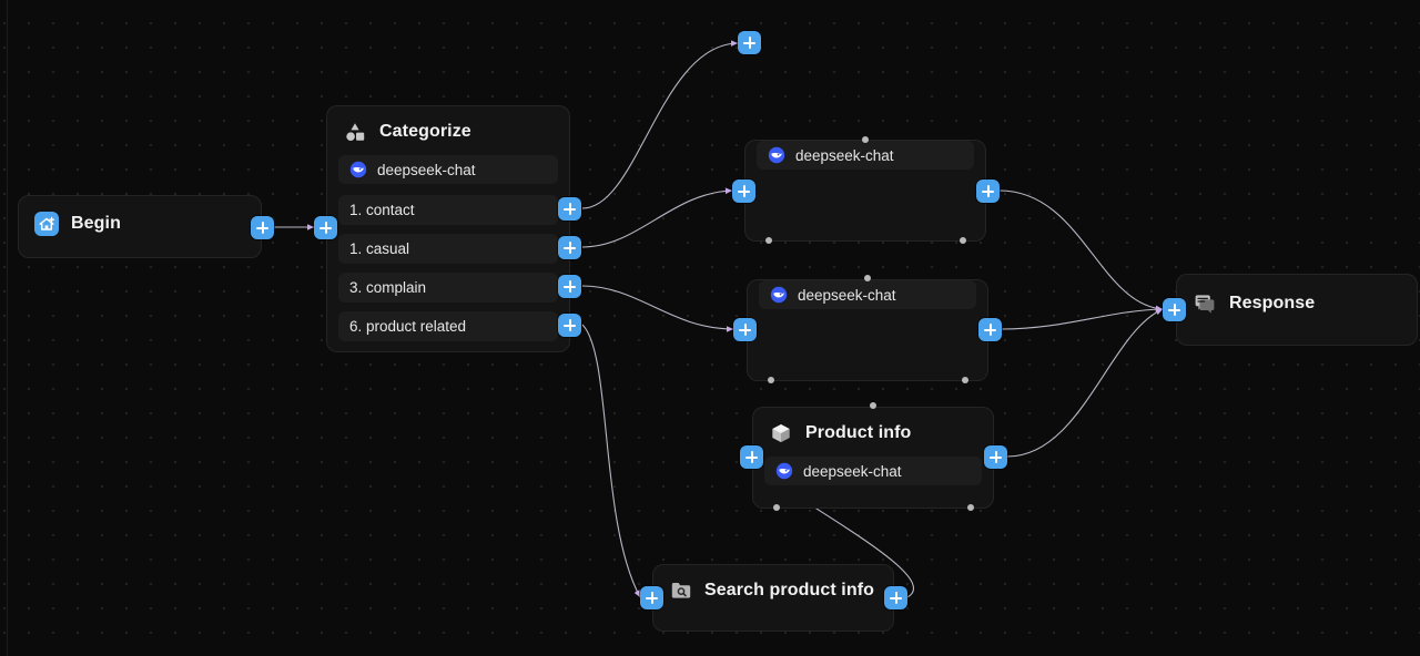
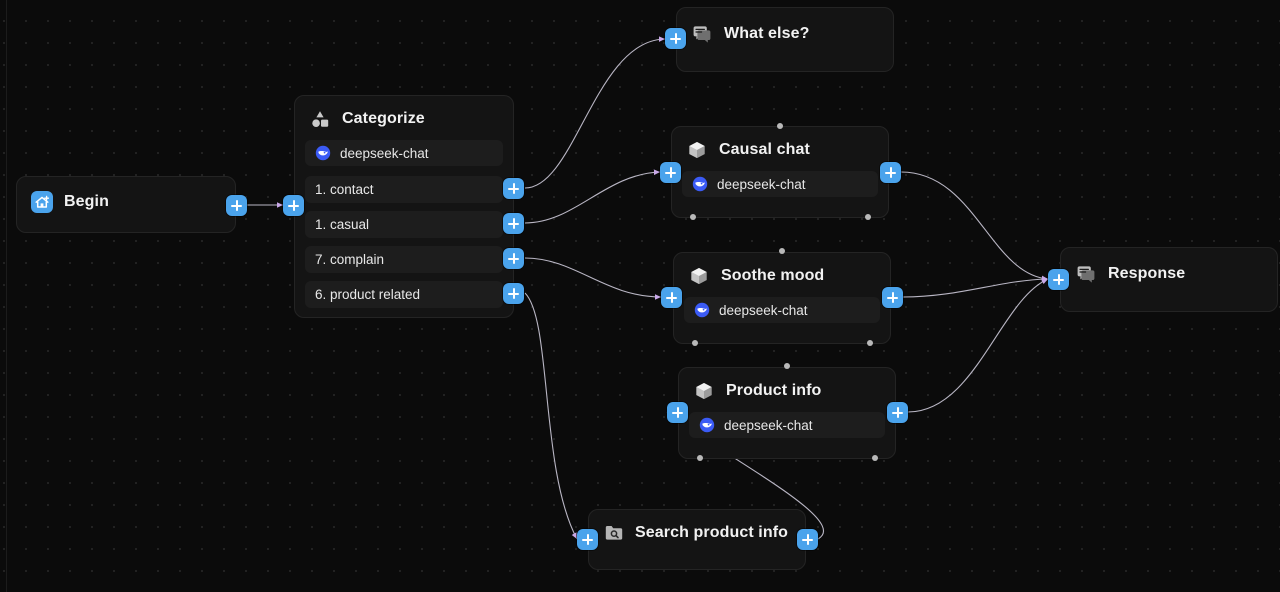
  Begin
  Categorize
  deepseek-chat
  1. contact
  1. casual
- 3. complain
+ 7. complain
  6. product related
+ What else?
+ Causal chat
  deepseek-chat
+ Soothe mood
  deepseek-chat
  Product info
  deepseek-chat
  Search product info
  Response
